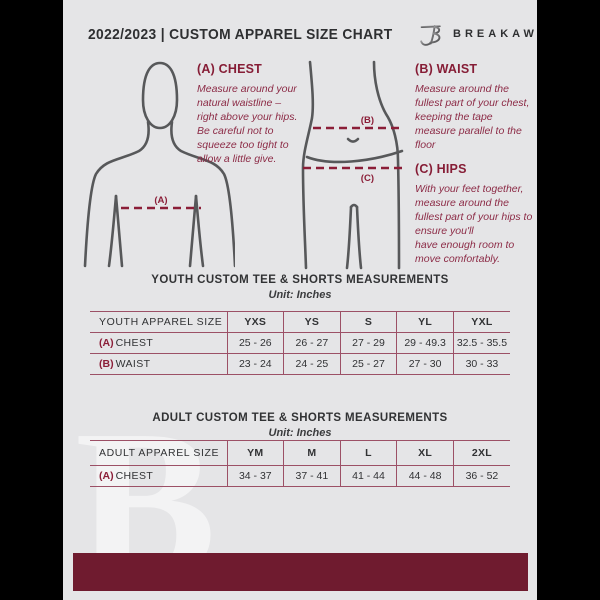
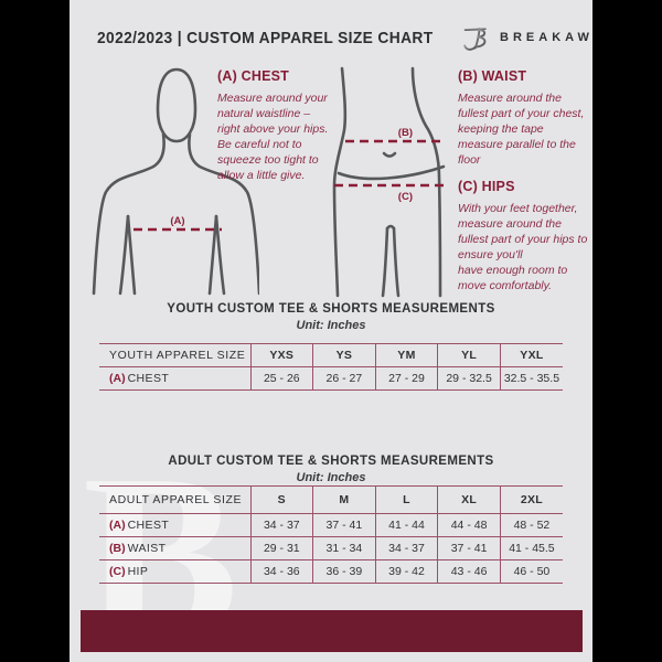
  B
  2022/2023 | CUSTOM APPAREL SIZE CHART
  BREAKAW
  (A)
  (B)
  (C)
  (A) CHEST
  Measure around your natural waistline – right above your hips. Be careful not to squeeze too tight to allow a little give.
  (B) WAIST
  Measure around the fullest part of your chest, keeping the tape measure parallel to the floor
  (C) HIPS
  With your feet together, measure around the fullest part of your hips to ensure you'll
  have enough room to move comfortably.
  YOUTH CUSTOM TEE & SHORTS MEASUREMENTS
  Unit: Inches
- YOUTH APPAREL SIZE	YXS	YS	S	YL	YXL
+ YOUTH APPAREL SIZE	YXS	YS	YM	YL	YXL
- (A) CHEST	25 - 26	26 - 27	27 - 29	29 - 49.3	32.5 - 35.5
+ (A) CHEST	25 - 26	26 - 27	27 - 29	29 - 32.5	32.5 - 35.5
- (B) WAIST	23 - 24	24 - 25	25 - 27	27 - 30	30 - 33
  ADULT CUSTOM TEE & SHORTS MEASUREMENTS
  Unit: Inches
- ADULT APPAREL SIZE	YM	M	L	XL	2XL
+ ADULT APPAREL SIZE	S	M	L	XL	2XL
- (A) CHEST	34 - 37	37 - 41	41 - 44	44 - 48	36 - 52
+ (A) CHEST	34 - 37	37 - 41	41 - 44	44 - 48	48 - 52
+ (B) WAIST	29 - 31	31 - 34	34 - 37	37 - 41	41 - 45.5
+ (C) HIP	34 - 36	36 - 39	39 - 42	43 - 46	46 - 50
